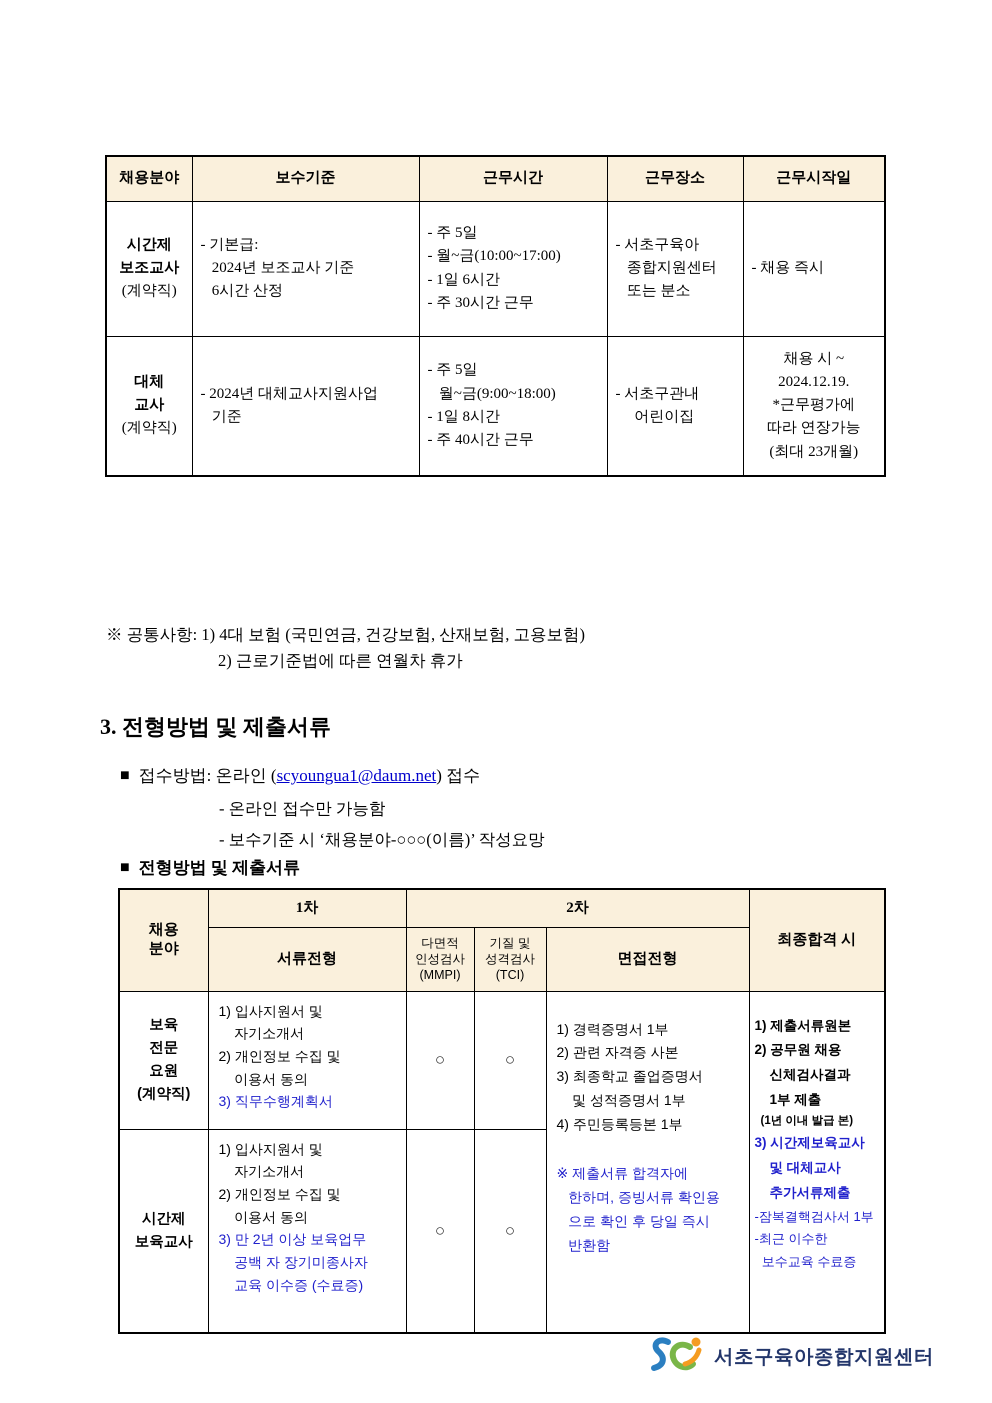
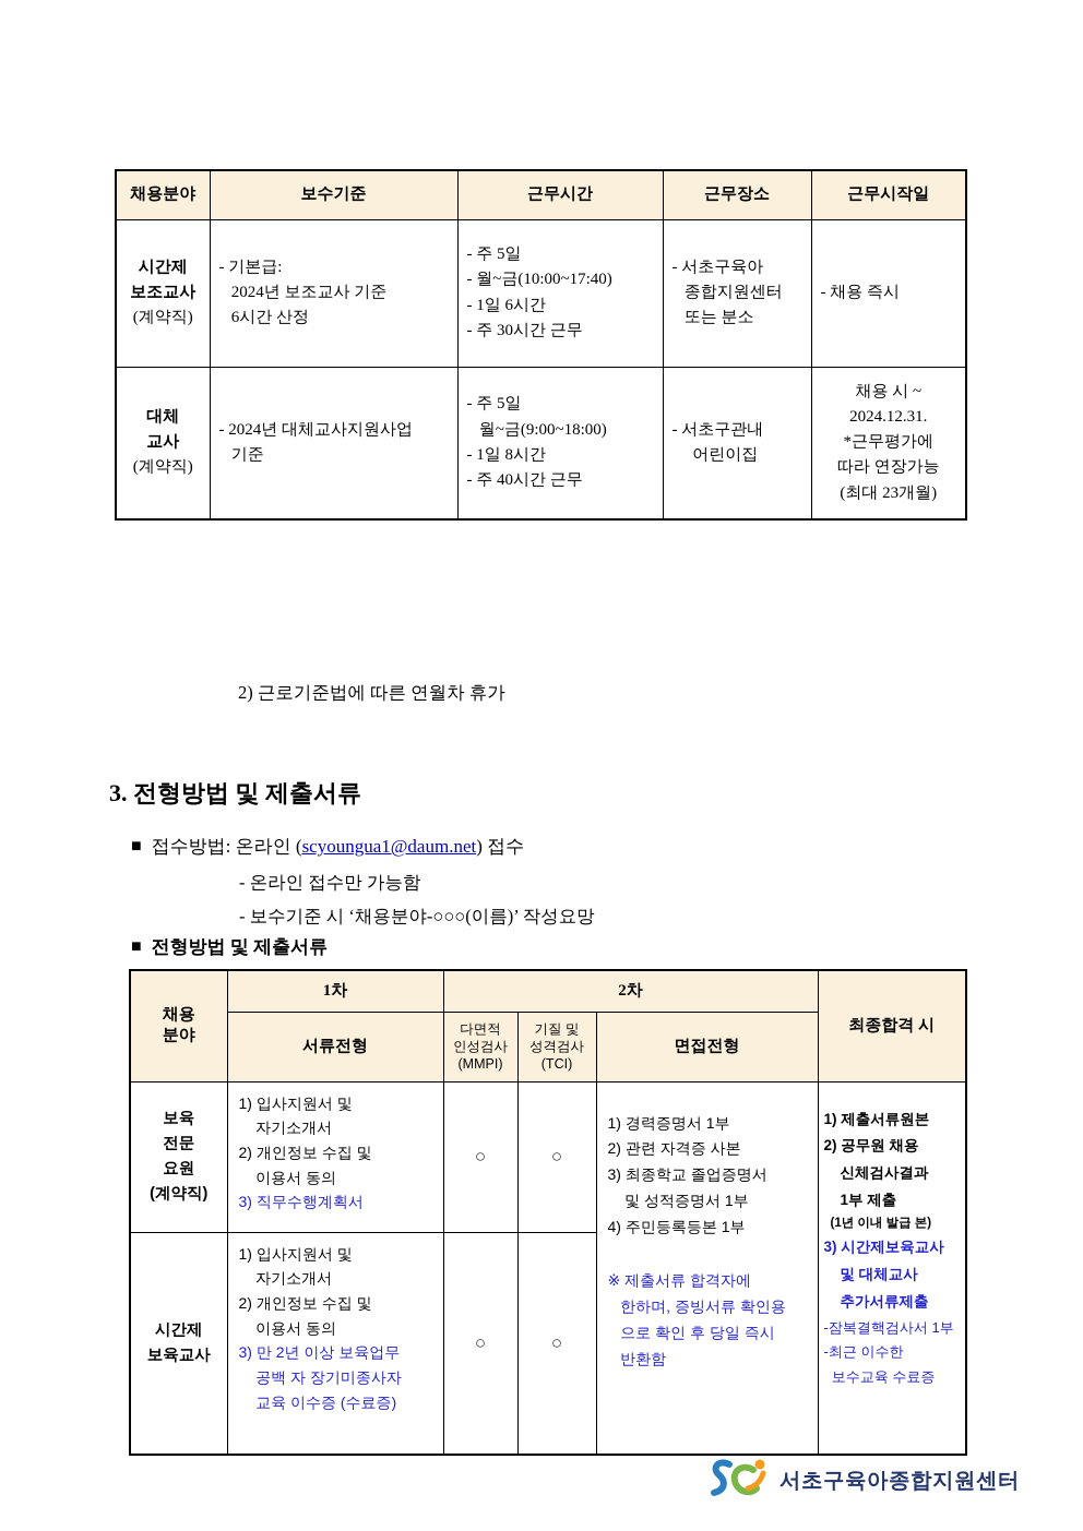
  채용분야	보수기준	근무시간	근무장소	근무시작일
- 시간제 보조교사 (계약직)	- 기본급: 2024년 보조교사 기준 6시간 산정	- 주 5일 - 월~금(10:00~17:00) - 1일 6시간 - 주 30시간 근무	- 서초구육아 종합지원센터 또는 분소	- 채용 즉시
+ 시간제 보조교사 (계약직)	- 기본급: 2024년 보조교사 기준 6시간 산정	- 주 5일 - 월~금(10:00~17:40) - 1일 6시간 - 주 30시간 근무	- 서초구육아 종합지원센터 또는 분소	- 채용 즉시
- 대체 교사 (계약직)	- 2024년 대체교사지원사업 기준	- 주 5일 월~금(9:00~18:00) - 1일 8시간 - 주 40시간 근무	- 서초구관내 어린이집	채용 시 ~ 2024.12.19. *근무평가에 따라 연장가능 (최대 23개월)
+ 대체 교사 (계약직)	- 2024년 대체교사지원사업 기준	- 주 5일 월~금(9:00~18:00) - 1일 8시간 - 주 40시간 근무	- 서초구관내 어린이집	채용 시 ~ 2024.12.31. *근무평가에 따라 연장가능 (최대 23개월)
- ※ 공통사항: 1) 4대 보험 (국민연금, 건강보험, 산재보험, 고용보험)
  2) 근로기준법에 따른 연월차 휴가
  3. 전형방법 및 제출서류
  ■ 접수방법: 온라인 (scyoungua1@daum.net) 접수
  - 온라인 접수만 가능함
  - 보수기준 시 ‘채용분야-○○○(이름)’ 작성요망
  ■ 전형방법 및 제출서류
  채용 분야	1차	2차	최종합격 시
  서류전형	다면적 인성검사 (MMPI)	기질 및 성격검사 (TCI)	면접전형
  보육 전문 요원 (계약직)	1) 입사지원서 및 자기소개서 2) 개인정보 수집 및 이용서 동의 3) 직무수행계획서	○	○	1) 경력증명서 1부 2) 관련 자격증 사본 3) 최종학교 졸업증명서 및 성적증명서 1부 4) 주민등록등본 1부 ※ 제출서류 합격자에 한하며, 증빙서류 확인용 으로 확인 후 당일 즉시 반환함	1) 제출서류원본 2) 공무원 채용 신체검사결과 1부 제출 (1년 이내 발급 본) 3) 시간제보육교사 및 대체교사 추가서류제출 -잠복결핵검사서 1부 -최근 이수한 보수교육 수료증
  시간제 보육교사	1) 입사지원서 및 자기소개서 2) 개인정보 수집 및 이용서 동의 3) 만 2년 이상 보육업무 공백 자 장기미종사자 교육 이수증 (수료증)	○	○
  서초구육아종합지원센터
